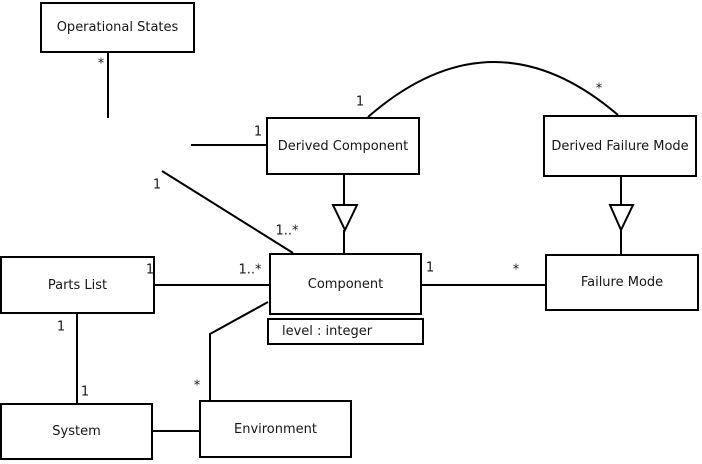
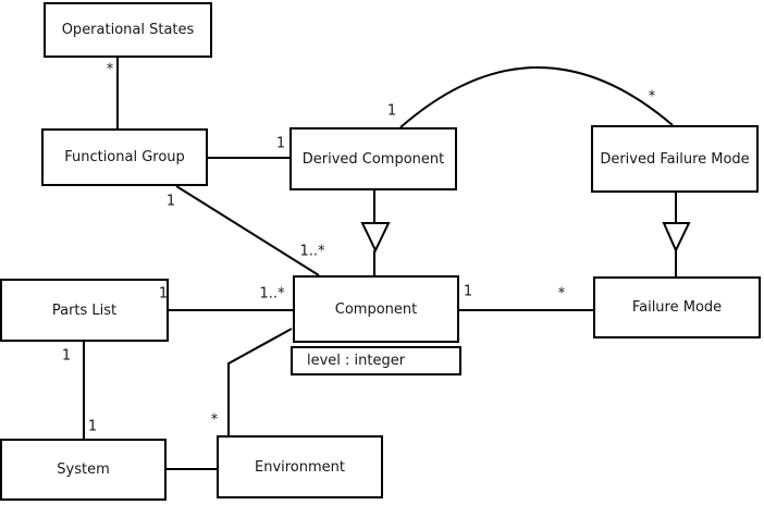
  Operational States
+ Functional Group
  Derived Component
  Derived Failure Mode
  Parts List
  Component
  level : integer
  Failure Mode
  System
  Environment
  *
  1
  1
  1..*
  1
  *
  1
  1..*
  1
  *
  1
  1
  *
